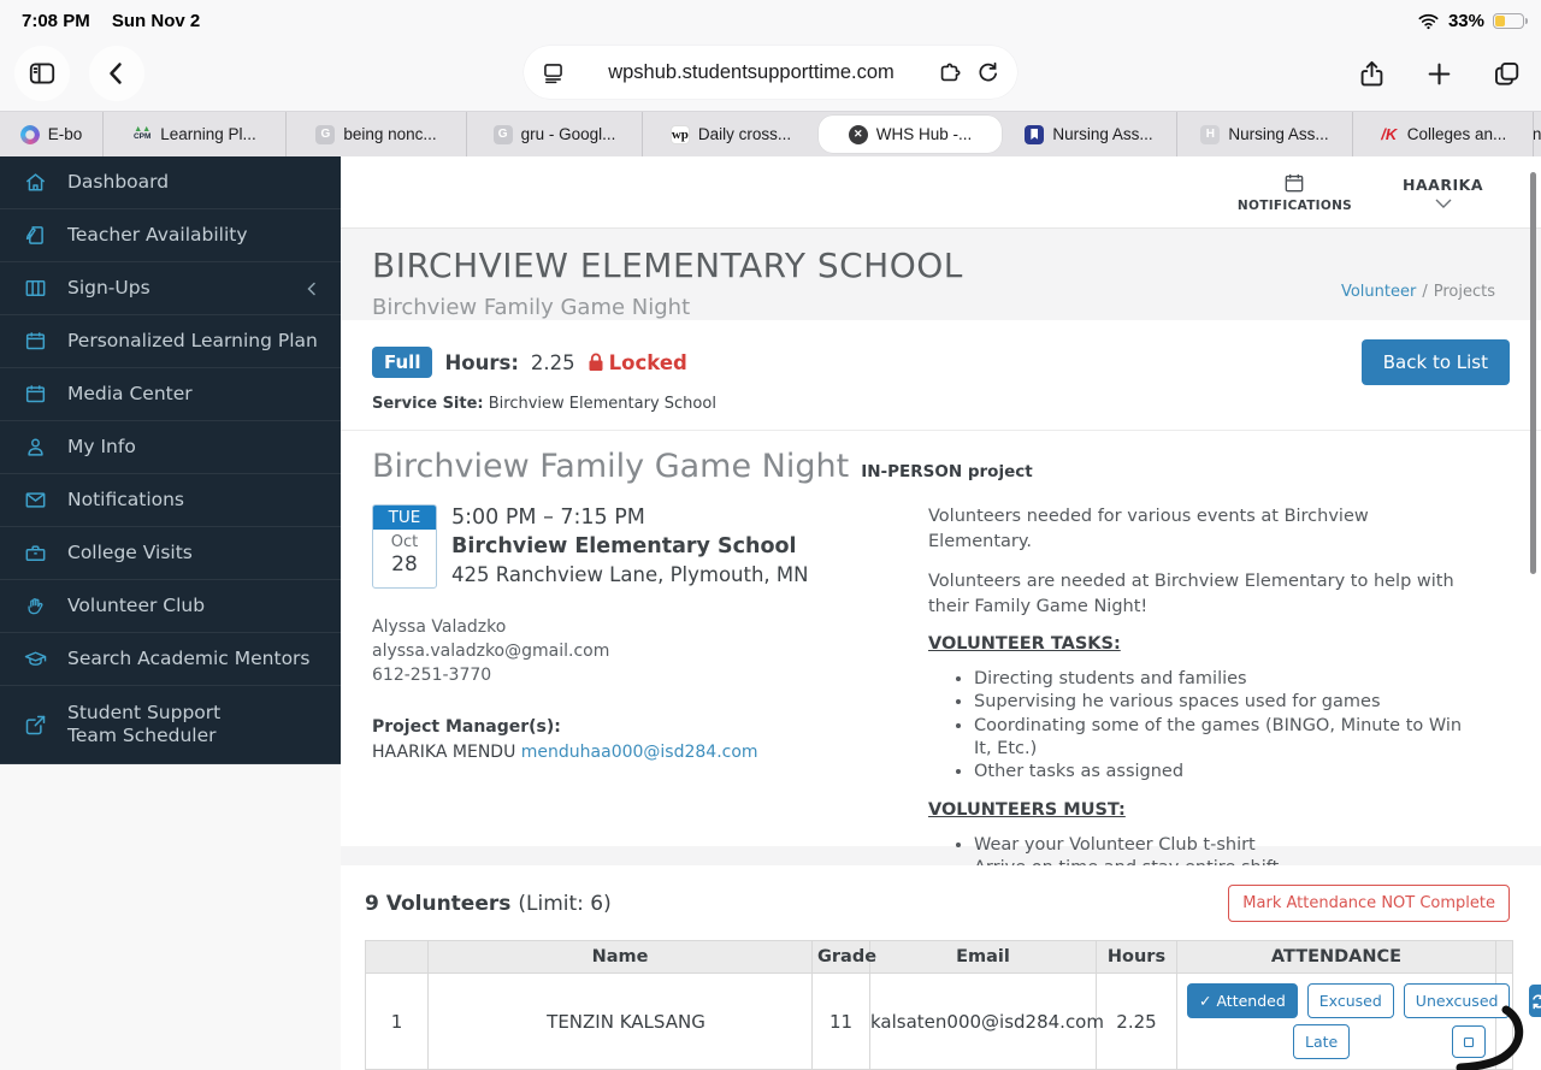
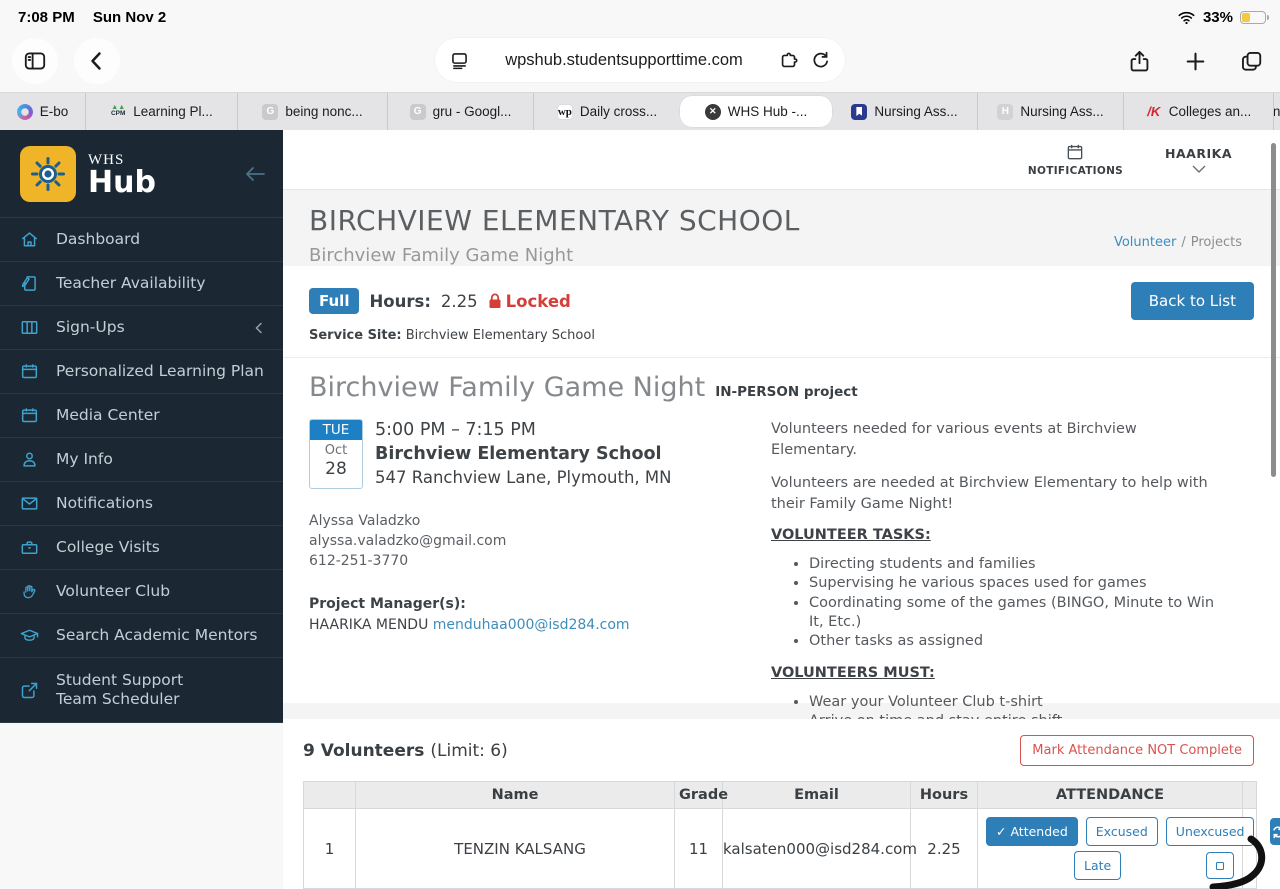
  7:08 PM Sun Nov 2
  33%
  wpshub.studentsupporttime.com
  E-bo
  Learning Pl...
  G
  being nonc...
  G
  gru - Googl...
  wp
  Daily cross...
  ✕
  WHS Hub -...
  Nursing Ass...
  H
  Nursing Ass...
  /K
  Colleges an...
+ WHS
+ Hub
  Dashboard
  Teacher Availability
  Sign-Ups
  Personalized Learning Plan
  Media Center
  My Info
  Notifications
  College Visits
  Volunteer Club
  Search Academic Mentors
  Student Support Team Scheduler
  NOTIFICATIONS
  HAARIKA
  BIRCHVIEW ELEMENTARY SCHOOL
  Birchview Family Game Night
  Volunteer / Projects
  Full
  Hours:
  2.25
  Locked
  Back to List
  Service Site: Birchview Elementary School
  Birchview Family Game Night
  IN-PERSON project
  TUE
  Oct
  28
  5:00 PM – 7:15 PM
  Birchview Elementary School
- 425 Ranchview Lane, Plymouth, MN
+ 547 Ranchview Lane, Plymouth, MN
  Alyssa Valadzko
  alyssa.valadzko@gmail.com
  612-251-3770
  Project Manager(s):
  HAARIKA MENDU menduhaa000@isd284.com
  Volunteers needed for various events at Birchview Elementary.
  Volunteers are needed at Birchview Elementary to help with their Family Game Night!
  VOLUNTEER TASKS:
  Directing students and families
  Supervising he various spaces used for games
  Coordinating some of the games (BINGO, Minute to Win It, Etc.)
  Other tasks as assigned
  VOLUNTEERS MUST:
  Wear your Volunteer Club t-shirt
  9 Volunteers
  (Limit: 6)
  Mark Attendance NOT Complete
  	Name	Grade	Email	Hours	ATTENDANCE
  1	TENZIN KALSANG	11	kalsaten000@isd284.com	2.25	✓ Attended Excused Unexcused Late
